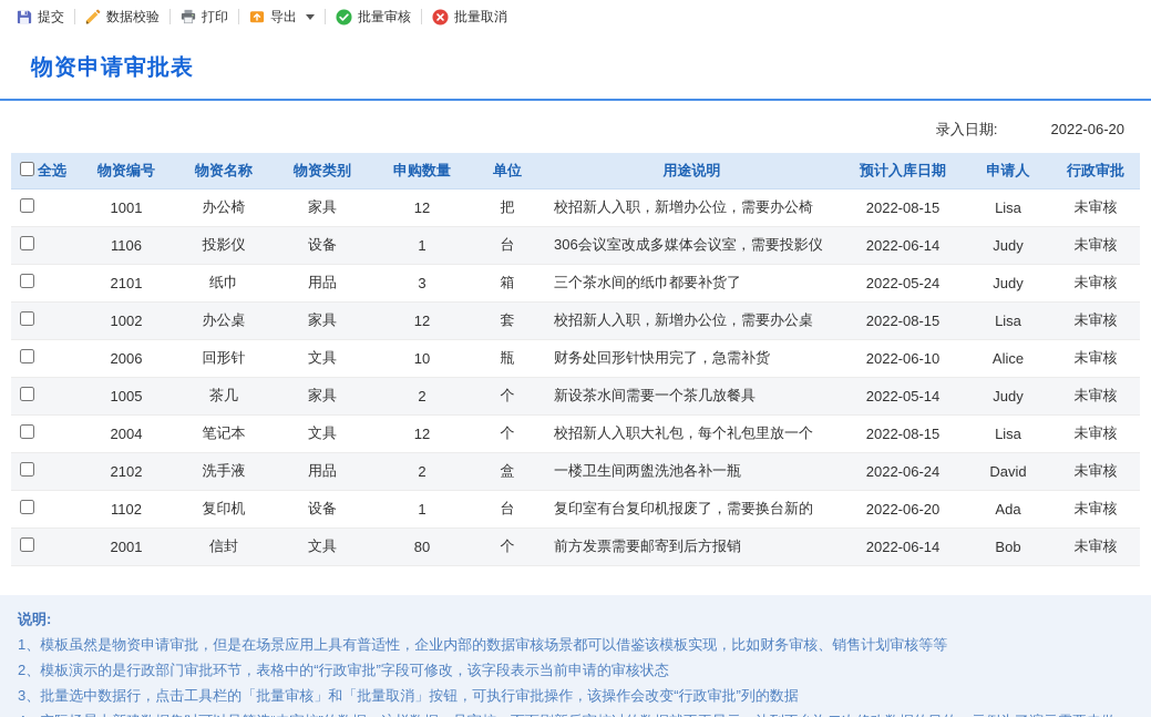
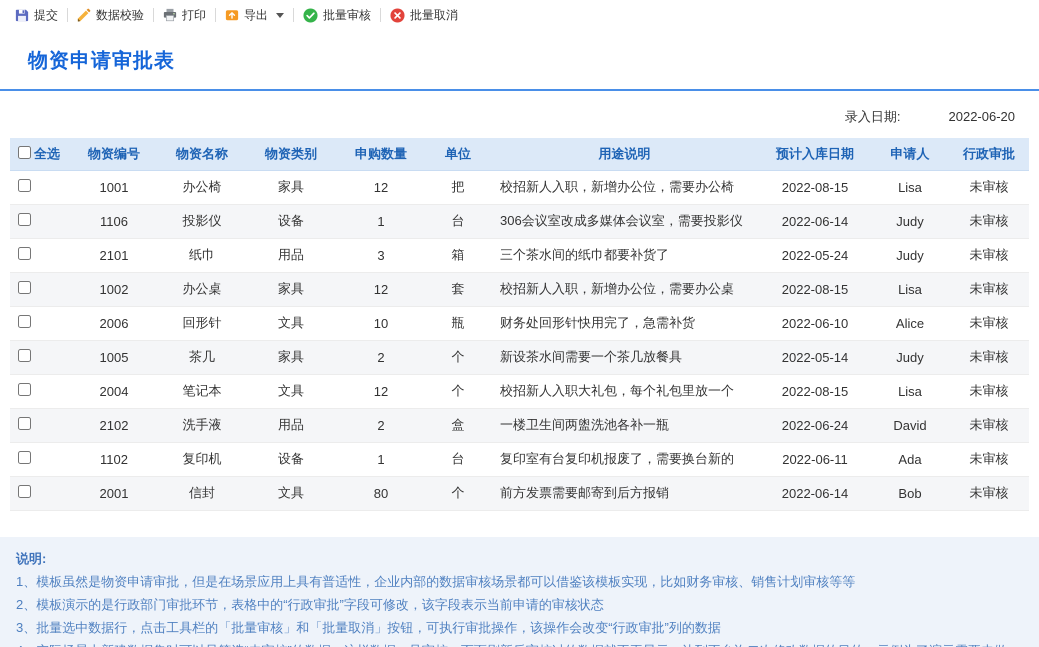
  提交
  数据校验
  打印
  导出
  批量审核
  批量取消
  物资申请审批表
  录入日期: 2022-06-20
  全选	物资编号	物资名称	物资类别	申购数量	单位	用途说明	预计入库日期	申请人	行政审批
  	1001	办公椅	家具	12	把	校招新人入职，新增办公位，需要办公椅	2022-08-15	Lisa	未审核
  	1106	投影仪	设备	1	台	306会议室改成多媒体会议室，需要投影仪	2022-06-14	Judy	未审核
  	2101	纸巾	用品	3	箱	三个茶水间的纸巾都要补货了	2022-05-24	Judy	未审核
  	1002	办公桌	家具	12	套	校招新人入职，新增办公位，需要办公桌	2022-08-15	Lisa	未审核
  	2006	回形针	文具	10	瓶	财务处回形针快用完了，急需补货	2022-06-10	Alice	未审核
  	1005	茶几	家具	2	个	新设茶水间需要一个茶几放餐具	2022-05-14	Judy	未审核
  	2004	笔记本	文具	12	个	校招新人入职大礼包，每个礼包里放一个	2022-08-15	Lisa	未审核
  	2102	洗手液	用品	2	盒	一楼卫生间两盥洗池各补一瓶	2022-06-24	David	未审核
- 	1102	复印机	设备	1	台	复印室有台复印机报废了，需要换台新的	2022-06-20	Ada	未审核
+ 	1102	复印机	设备	1	台	复印室有台复印机报废了，需要换台新的	2022-06-11	Ada	未审核
  	2001	信封	文具	80	个	前方发票需要邮寄到后方报销	2022-06-14	Bob	未审核
  说明:
  1、模板虽然是物资申请审批，但是在场景应用上具有普适性，企业内部的数据审核场景都可以借鉴该模板实现，比如财务审核、销售计划审核等等
  2、模板演示的是行政部门审批环节，表格中的“行政审批”字段可修改，该字段表示当前申请的审核状态
  3、批量选中数据行，点击工具栏的「批量审核」和「批量取消」按钮，可执行审批操作，该操作会改变“行政审批”列的数据
